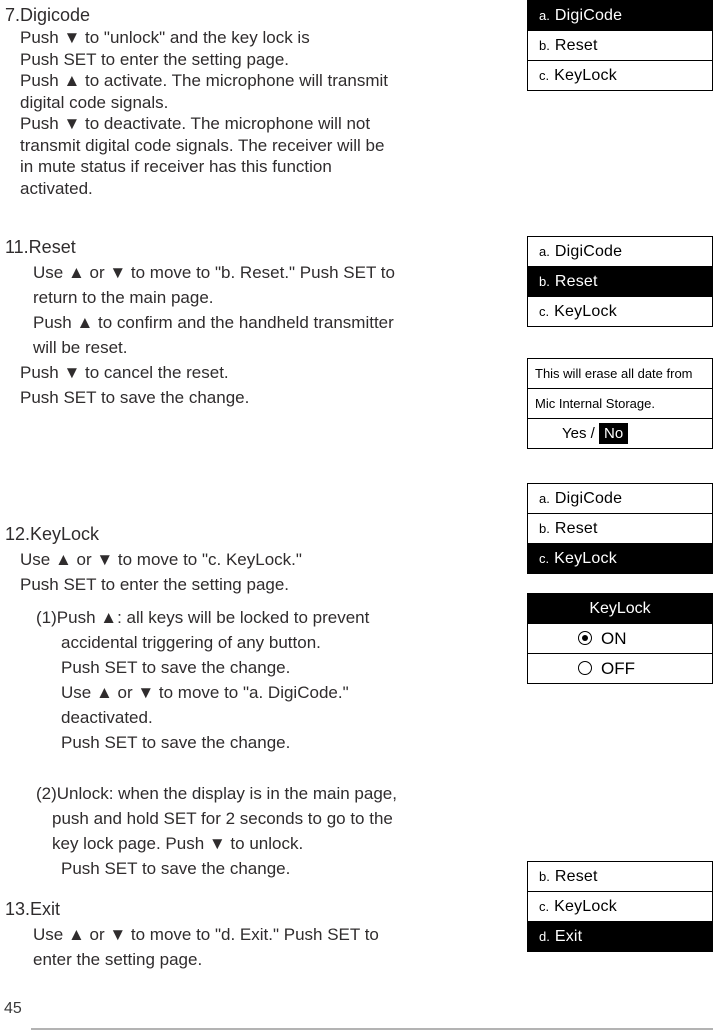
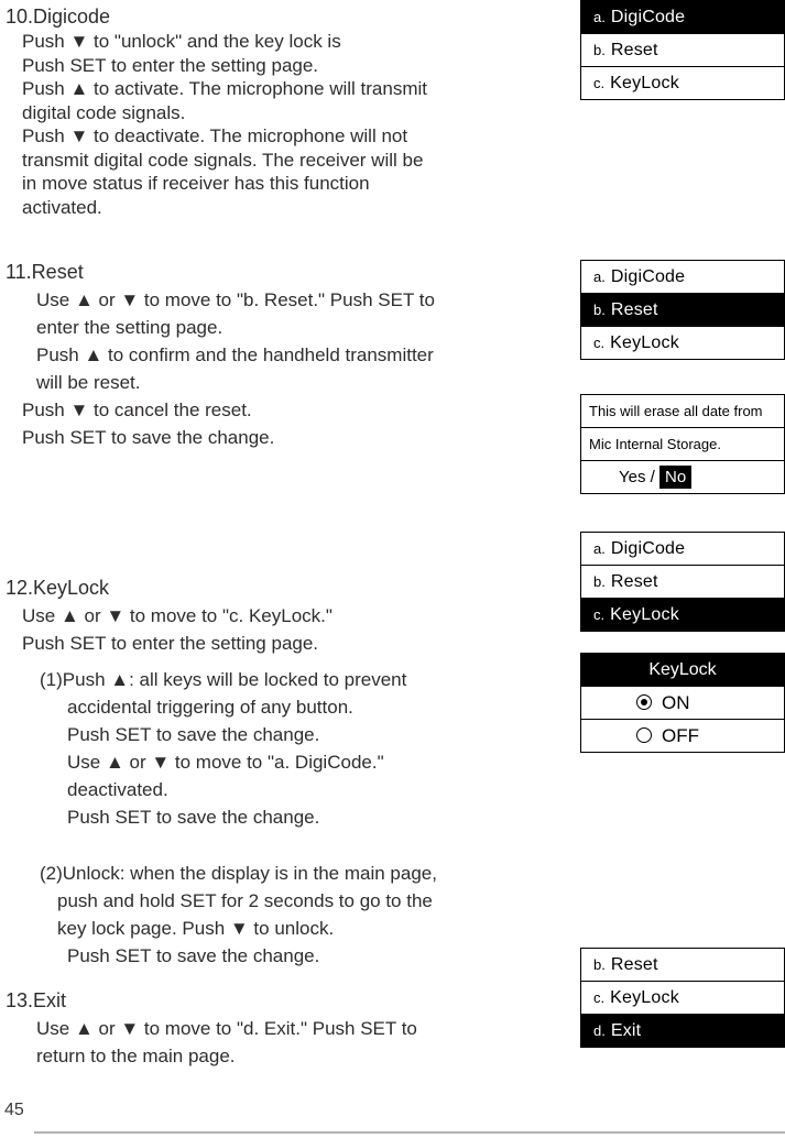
- 7.Digicode
+ 10.Digicode
  Push ▼ to "unlock" and the key lock is
  Push SET to enter the setting page.
  Push ▲ to activate. The microphone will transmit
  digital code signals.
  Push ▼ to deactivate. The microphone will not
  transmit digital code signals. The receiver will be
- in mute status if receiver has this function
+ in move status if receiver has this function
  activated.
  11.Reset
  Use ▲ or ▼ to move to "b. Reset." Push SET to
- return to the main page.
+ enter the setting page.
  Push ▲ to confirm and the handheld transmitter
  will be reset.
  Push ▼ to cancel the reset.
  Push SET to save the change.
  12.KeyLock
  Use ▲ or ▼ to move to "c. KeyLock."
  Push SET to enter the setting page.
  (1)Push ▲: all keys will be locked to prevent
  accidental triggering of any button.
  Push SET to save the change.
  Use ▲ or ▼ to move to "a. DigiCode."
  deactivated.
  Push SET to save the change.
  (2)Unlock: when the display is in the main page,
  push and hold SET for 2 seconds to go to the
  key lock page. Push ▼ to unlock.
  Push SET to save the change.
  13.Exit
  Use ▲ or ▼ to move to "d. Exit." Push SET to
- enter the setting page.
+ return to the main page.
  a. DigiCode
  b. Reset
  c. KeyLock
  a. DigiCode
  b. Reset
  c. KeyLock
  This will erase all date from
  Mic Internal Storage.
  Yes / No
  a. DigiCode
  b. Reset
  c. KeyLock
  KeyLock
  ON
  OFF
  b. Reset
  c. KeyLock
  d. Exit
  45
